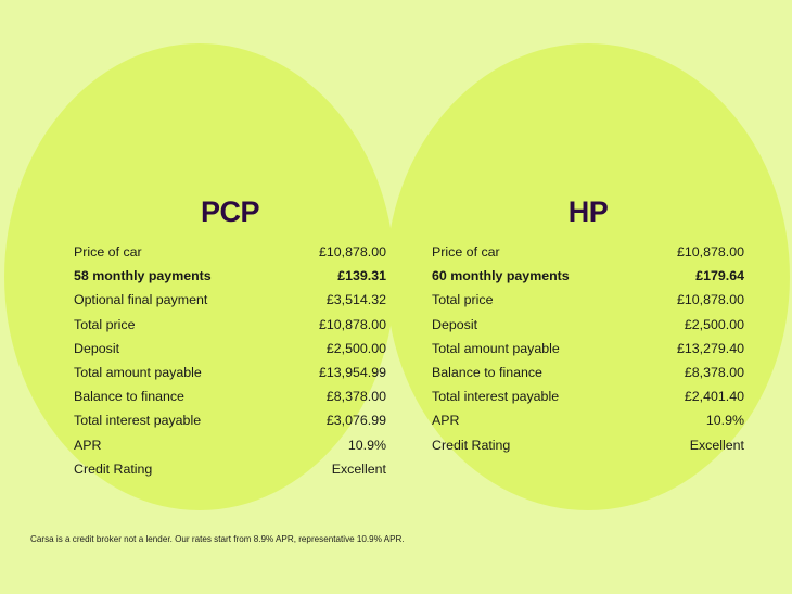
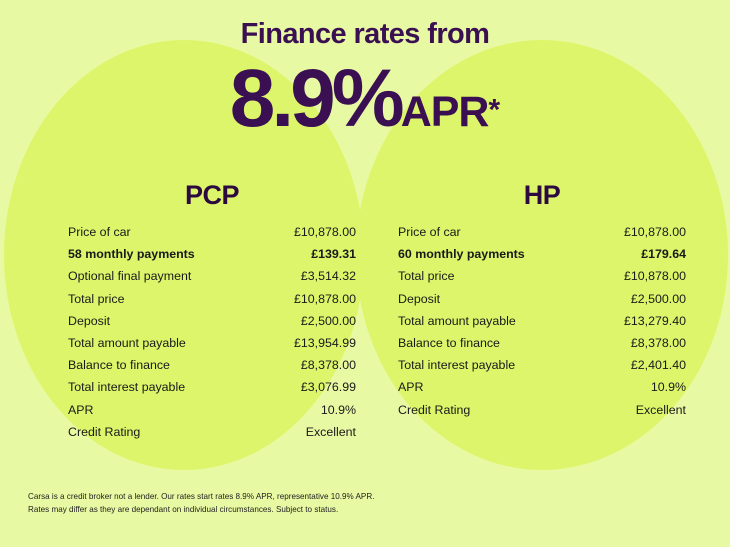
+ Finance rates from
+ 8.9%APR*
  PCP
  Price of car
  £10,878.00
  58 monthly payments
  £139.31
  Optional final payment
  £3,514.32
  Total price
  £10,878.00
  Deposit
  £2,500.00
  Total amount payable
  £13,954.99
  Balance to finance
  £8,378.00
  Total interest payable
  £3,076.99
  APR
  10.9%
  Credit Rating
  Excellent
  HP
  Price of car
  £10,878.00
  60 monthly payments
  £179.64
  Total price
  £10,878.00
  Deposit
  £2,500.00
  Total amount payable
  £13,279.40
  Balance to finance
  £8,378.00
  Total interest payable
  £2,401.40
  APR
  10.9%
  Credit Rating
  Excellent
- Carsa is a credit broker not a lender. Our rates start from 8.9% APR, representative 10.9% APR.
+ Carsa is a credit broker not a lender. Our rates start rates 8.9% APR, representative 10.9% APR.
+ Rates may differ as they are dependant on individual circumstances. Subject to status.
